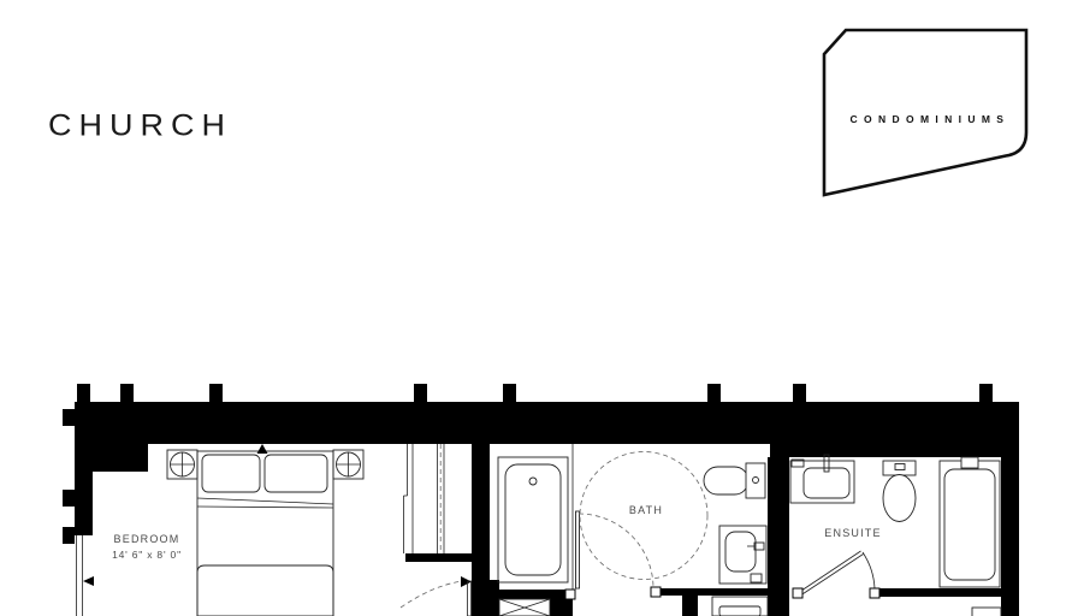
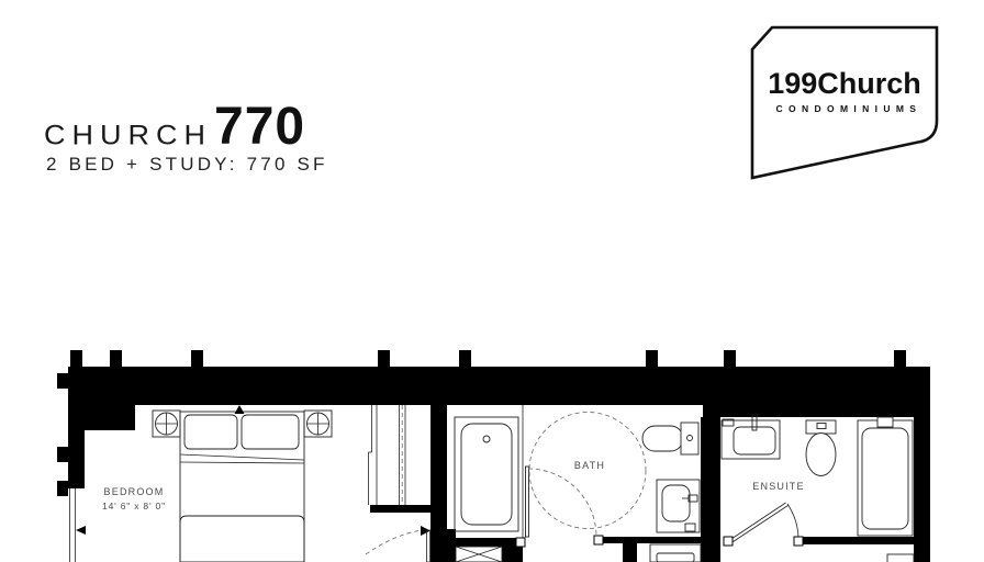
  CHURCH
+ 770
+ 2 BED + STUDY: 770 SF
+ 199Church
  C O N D O M I N I U M S
  BEDROOM
  14' 6" x 8' 0"
  BATH
  ENSUITE
